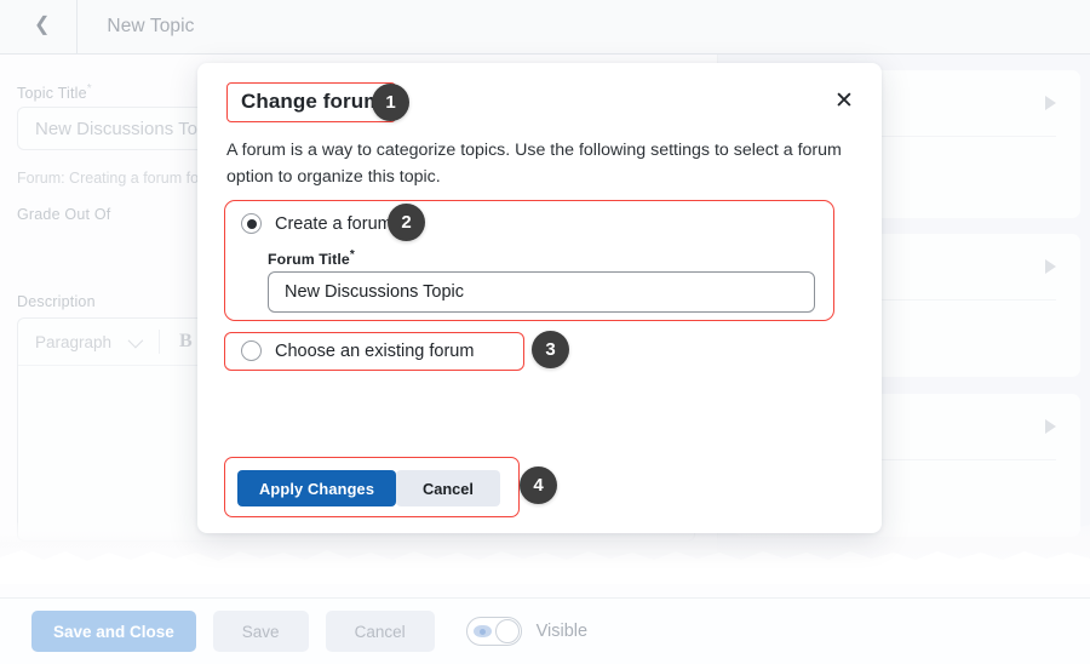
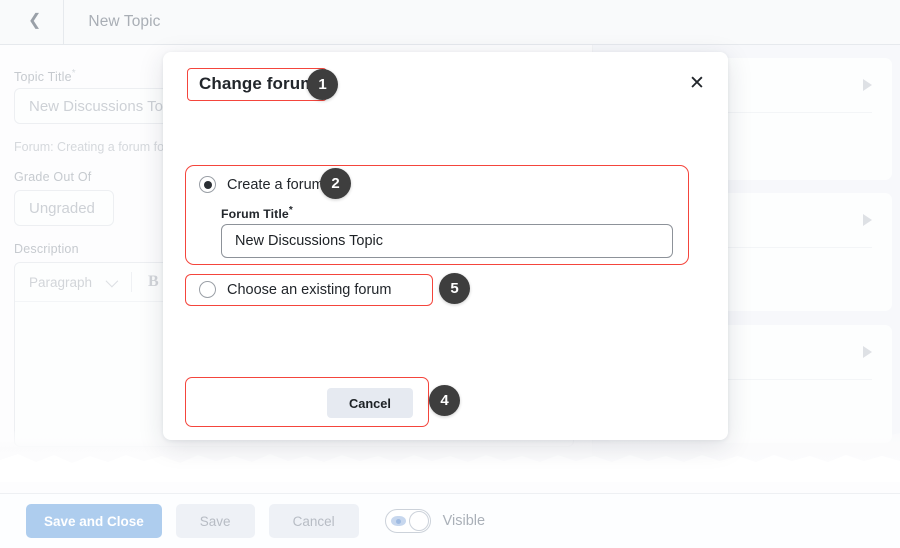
  ❮
  New Topic
  Topic Title*
  New Discussions To
  Forum: Creating a forum fo
  Grade Out Of
+ Ungraded
  Description
  Paragraph
  B
  Change foru
  ✕
- A forum is a way to categorize topics. Use the following settings to select a forum option to organize this topic.
  Create a forum
  Forum Title*
  New Discussions Topic
  Choose an existing forum
- Apply Changes
  Cancel
  1
  2
- 3
+ 5
  4
  Save and Close
  Save
  Cancel
  Visible
